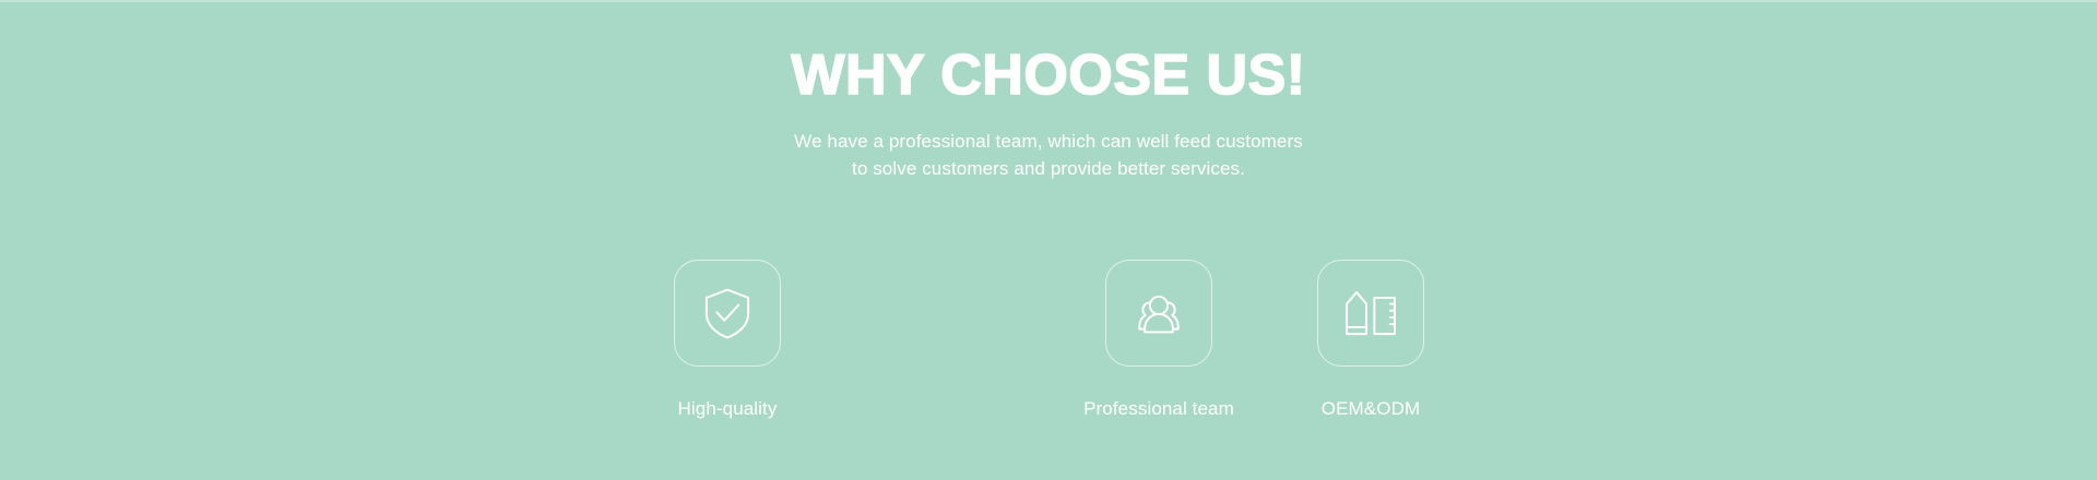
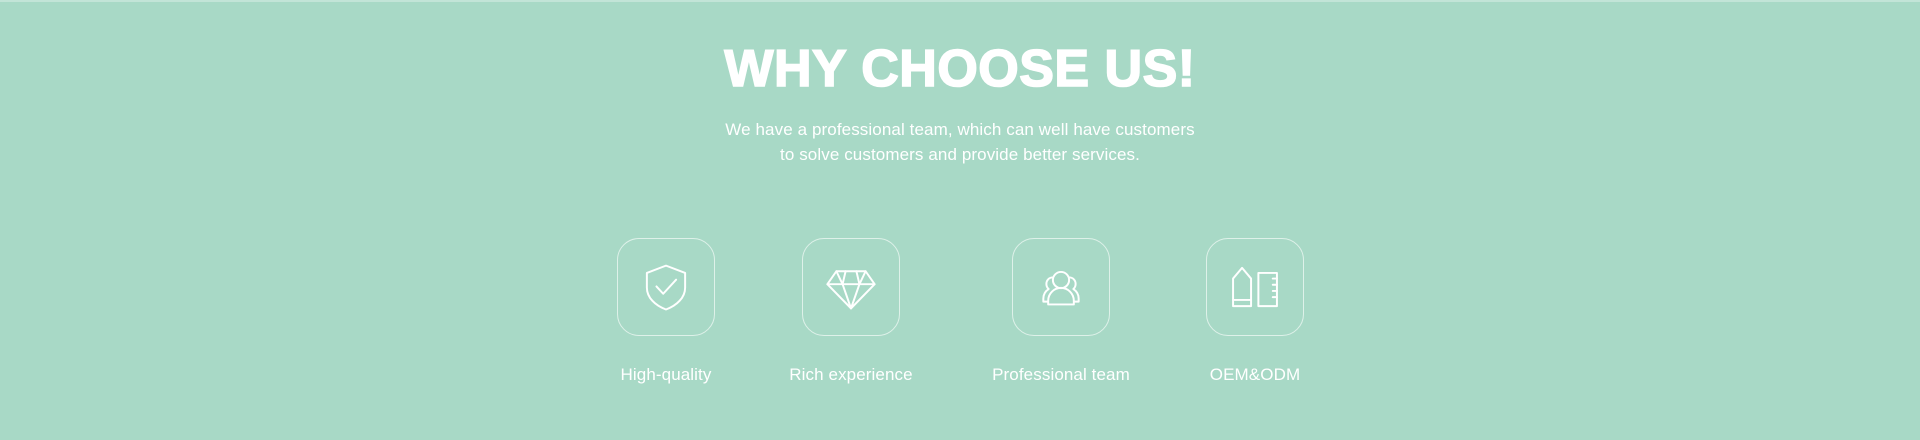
  WHY CHOOSE US!
- We have a professional team, which can well feed customers
+ We have a professional team, which can well have customers
  to solve customers and provide better services.
  High-quality
+ Rich experience
  Professional team
  OEM&ODM
